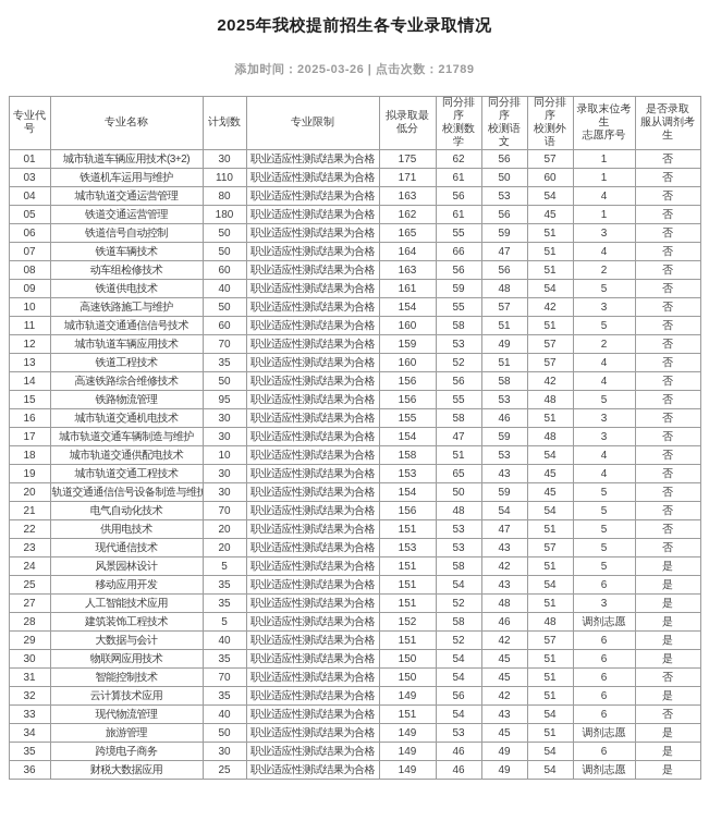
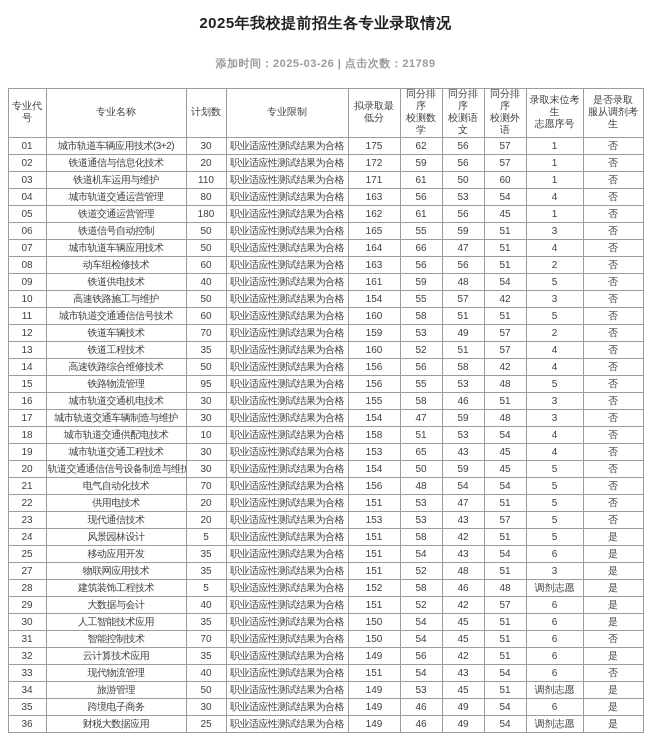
  2025年我校提前招生各专业录取情况
  添加时间：2025-03-26 | 点击次数：21789
  专业代 号	专业名称	计划数	专业限制	拟录取最低分	同分排序 校测数学	同分排序 校测语文	同分排序 校测外语	录取末位考生 志愿序号	是否录取 服从调剂考生
  01	城市轨道车辆应用技术(3+2)	30	职业适应性测试结果为合格	175	62	56	57	1	否
+ 02	铁道通信与信息化技术	20	职业适应性测试结果为合格	172	59	56	57	1	否
  03	铁道机车运用与维护	110	职业适应性测试结果为合格	171	61	50	60	1	否
  04	城市轨道交通运营管理	80	职业适应性测试结果为合格	163	56	53	54	4	否
  05	铁道交通运营管理	180	职业适应性测试结果为合格	162	61	56	45	1	否
  06	铁道信号自动控制	50	职业适应性测试结果为合格	165	55	59	51	3	否
- 07	铁道车辆技术	50	职业适应性测试结果为合格	164	66	47	51	4	否
+ 07	城市轨道车辆应用技术	50	职业适应性测试结果为合格	164	66	47	51	4	否
  08	动车组检修技术	60	职业适应性测试结果为合格	163	56	56	51	2	否
  09	铁道供电技术	40	职业适应性测试结果为合格	161	59	48	54	5	否
  10	高速铁路施工与维护	50	职业适应性测试结果为合格	154	55	57	42	3	否
  11	城市轨道交通通信信号技术	60	职业适应性测试结果为合格	160	58	51	51	5	否
- 12	城市轨道车辆应用技术	70	职业适应性测试结果为合格	159	53	49	57	2	否
+ 12	铁道车辆技术	70	职业适应性测试结果为合格	159	53	49	57	2	否
  13	铁道工程技术	35	职业适应性测试结果为合格	160	52	51	57	4	否
  14	高速铁路综合维修技术	50	职业适应性测试结果为合格	156	56	58	42	4	否
  15	铁路物流管理	95	职业适应性测试结果为合格	156	55	53	48	5	否
  16	城市轨道交通机电技术	30	职业适应性测试结果为合格	155	58	46	51	3	否
  17	城市轨道交通车辆制造与维护	30	职业适应性测试结果为合格	154	47	59	48	3	否
  18	城市轨道交通供配电技术	10	职业适应性测试结果为合格	158	51	53	54	4	否
  19	城市轨道交通工程技术	30	职业适应性测试结果为合格	153	65	43	45	4	否
  20	轨道交通通信信号设备制造与维护	30	职业适应性测试结果为合格	154	50	59	45	5	否
  21	电气自动化技术	70	职业适应性测试结果为合格	156	48	54	54	5	否
  22	供用电技术	20	职业适应性测试结果为合格	151	53	47	51	5	否
  23	现代通信技术	20	职业适应性测试结果为合格	153	53	43	57	5	否
  24	风景园林设计	5	职业适应性测试结果为合格	151	58	42	51	5	是
  25	移动应用开发	35	职业适应性测试结果为合格	151	54	43	54	6	是
- 27	人工智能技术应用	35	职业适应性测试结果为合格	151	52	48	51	3	是
+ 27	物联网应用技术	35	职业适应性测试结果为合格	151	52	48	51	3	是
  28	建筑装饰工程技术	5	职业适应性测试结果为合格	152	58	46	48	调剂志愿	是
  29	大数据与会计	40	职业适应性测试结果为合格	151	52	42	57	6	是
- 30	物联网应用技术	35	职业适应性测试结果为合格	150	54	45	51	6	是
+ 30	人工智能技术应用	35	职业适应性测试结果为合格	150	54	45	51	6	是
  31	智能控制技术	70	职业适应性测试结果为合格	150	54	45	51	6	否
  32	云计算技术应用	35	职业适应性测试结果为合格	149	56	42	51	6	是
  33	现代物流管理	40	职业适应性测试结果为合格	151	54	43	54	6	否
  34	旅游管理	50	职业适应性测试结果为合格	149	53	45	51	调剂志愿	是
  35	跨境电子商务	30	职业适应性测试结果为合格	149	46	49	54	6	是
  36	财税大数据应用	25	职业适应性测试结果为合格	149	46	49	54	调剂志愿	是
